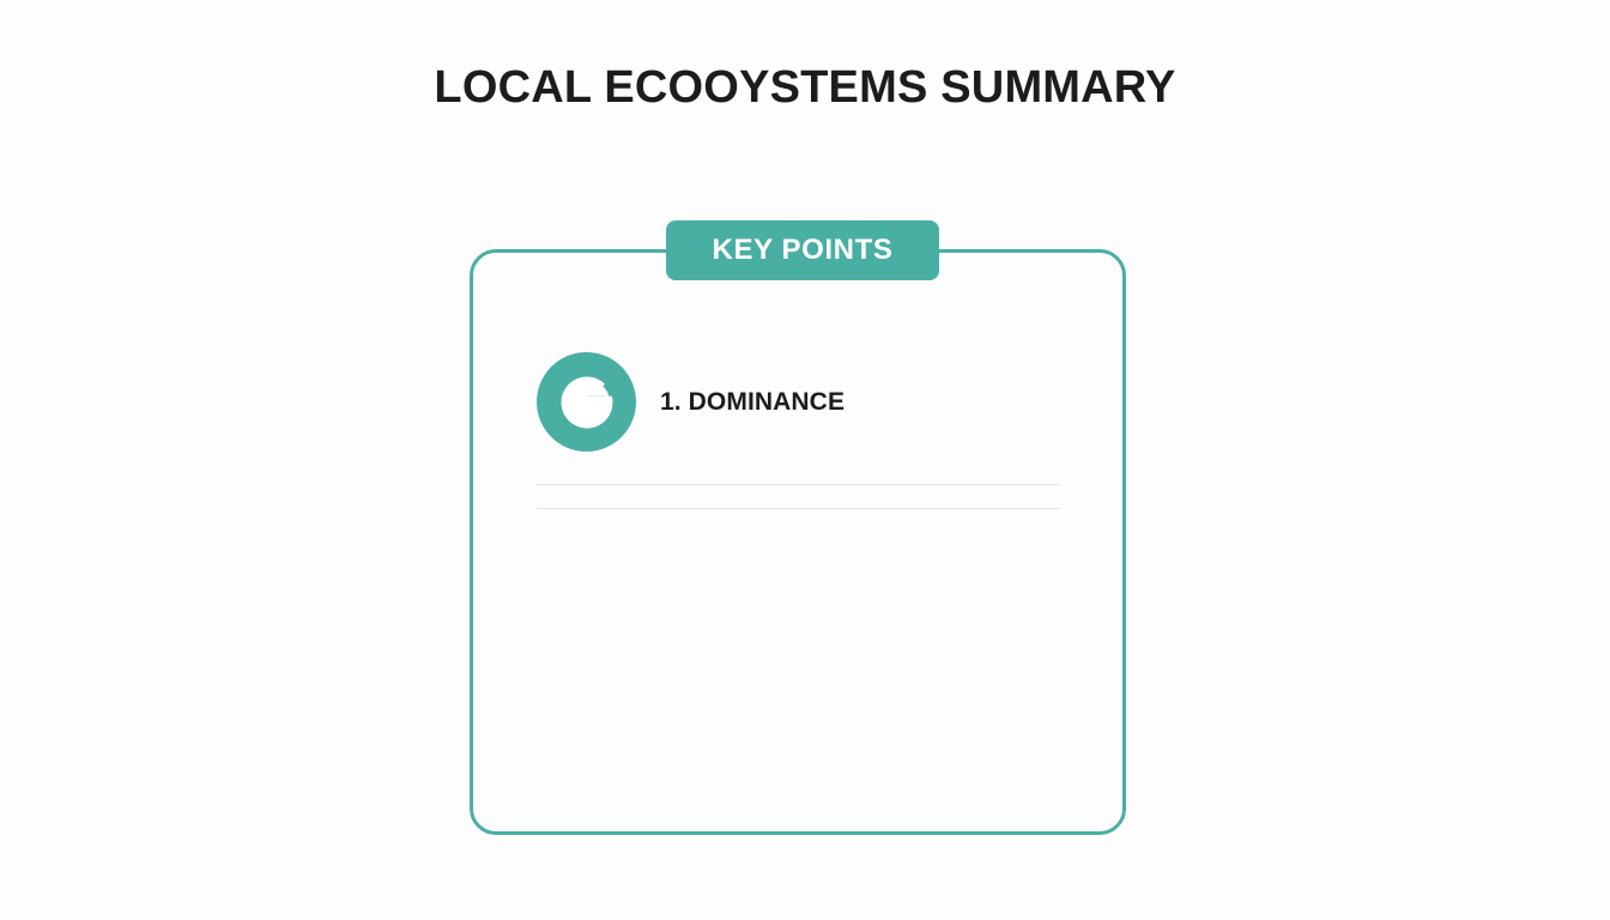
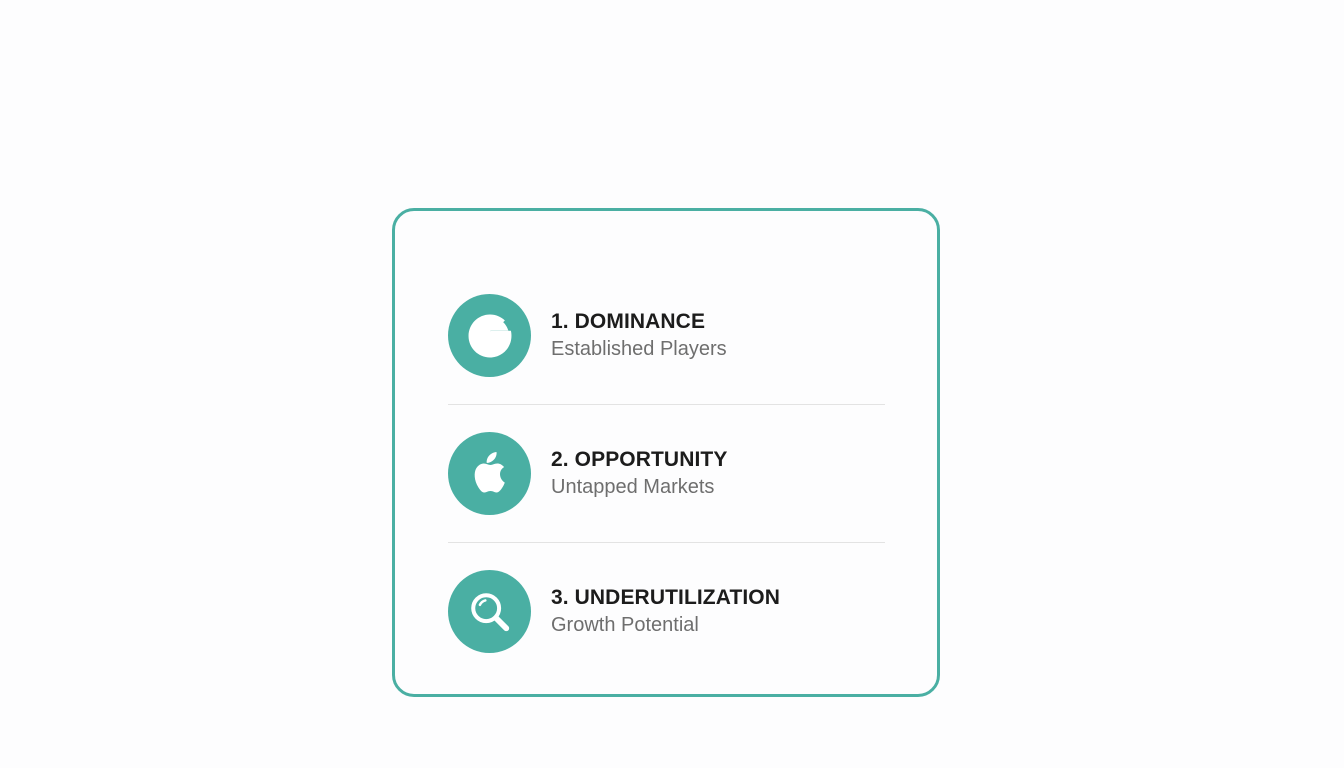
- LOCAL ECOOYSTEMS SUMMARY
- KEY POINTS
  1. DOMINANCE
+ Established Players
+ 2. OPPORTUNITY
+ Untapped Markets
+ 3. UNDERUTILIZATION
+ Growth Potential
